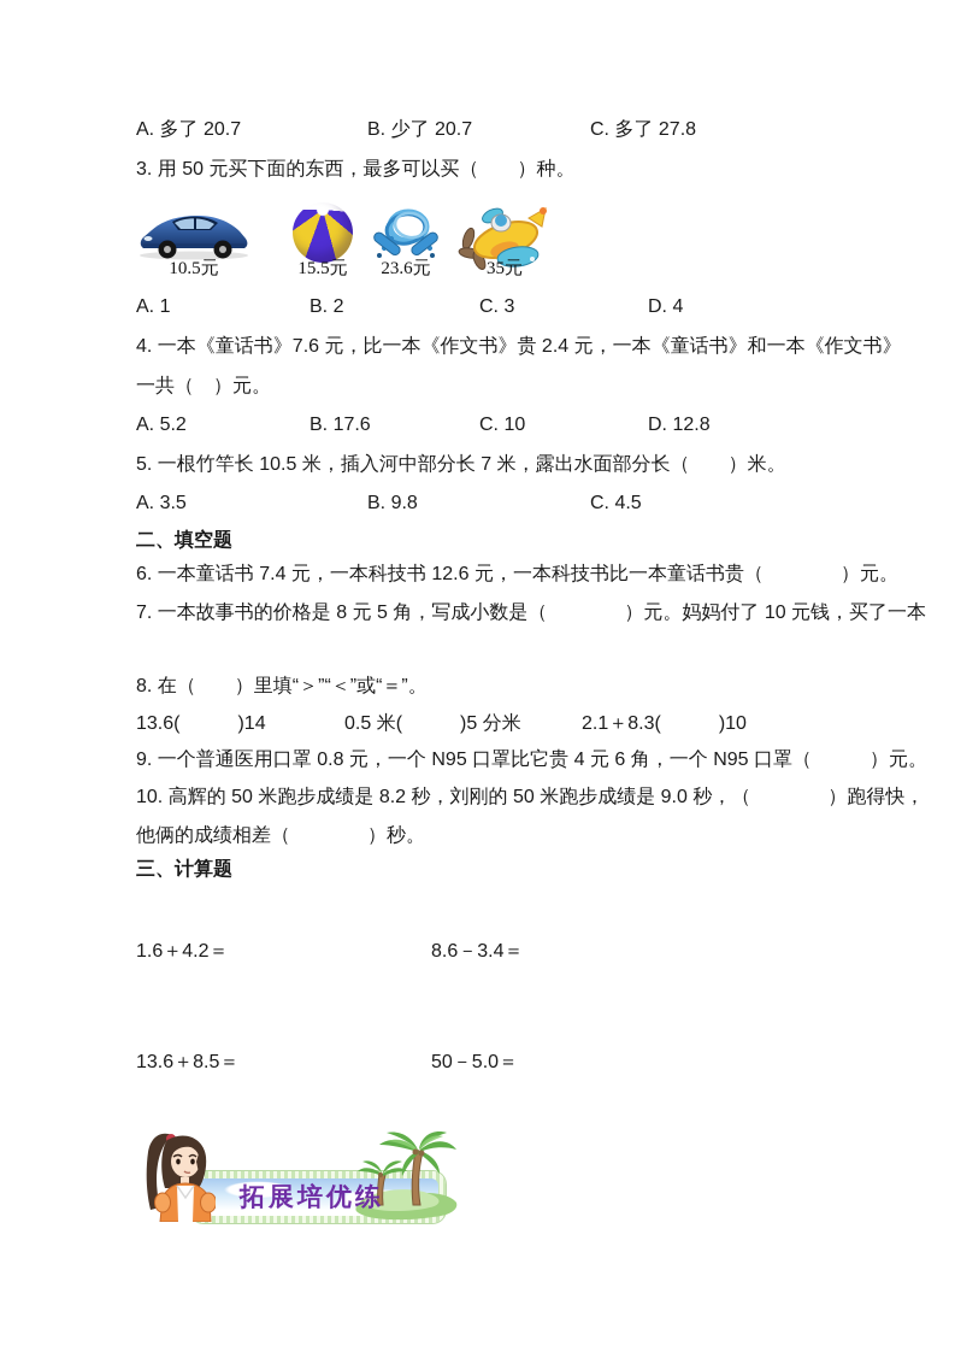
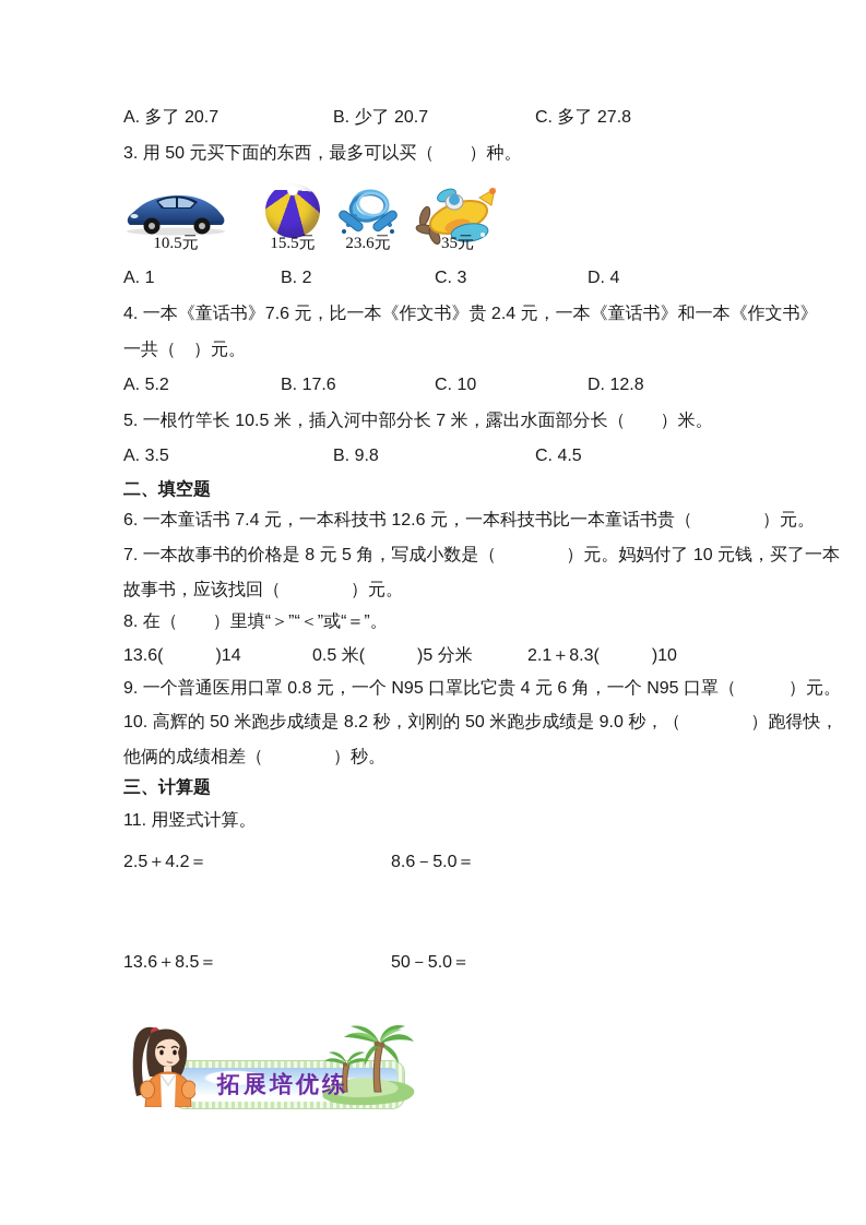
  A. 多了 20.7
  B. 少了 20.7
  C. 多了 27.8
  3. 用 50 元买下面的东西，最多可以买（ ）种。
  10.5元
  15.5元
  23.6元
  35元
  A. 1
  B. 2
  C. 3
  D. 4
  4. 一本《童话书》7.6 元，比一本《作文书》贵 2.4 元，一本《童话书》和一本《作文书》
  一共（ ）元。
  A. 5.2
  B. 17.6
  C. 10
  D. 12.8
  5. 一根竹竿长 10.5 米，插入河中部分长 7 米，露出水面部分长（ ）米。
  A. 3.5
  B. 9.8
  C. 4.5
  二、填空题
  6. 一本童话书 7.4 元，一本科技书 12.6 元，一本科技书比一本童话书贵（ ）元。
  7. 一本故事书的价格是 8 元 5 角，写成小数是（ ）元。妈妈付了 10 元钱，买了一本
+ 故事书，应该找回（ ）元。
  8. 在（ ）里填“＞”“＜”或“＝”。
  13.6( )14
  0.5 米( )5 分米
  2.1＋8.3( )10
  9. 一个普通医用口罩 0.8 元，一个 N95 口罩比它贵 4 元 6 角，一个 N95 口罩（ ）元。
  10. 高辉的 50 米跑步成绩是 8.2 秒，刘刚的 50 米跑步成绩是 9.0 秒，（ ）跑得快，
  他俩的成绩相差（ ）秒。
  三、计算题
+ 11. 用竖式计算。
- 1.6＋4.2＝
+ 2.5＋4.2＝
- 8.6－3.4＝
+ 8.6－5.0＝
  13.6＋8.5＝
  50－5.0＝
  拓展培优练
